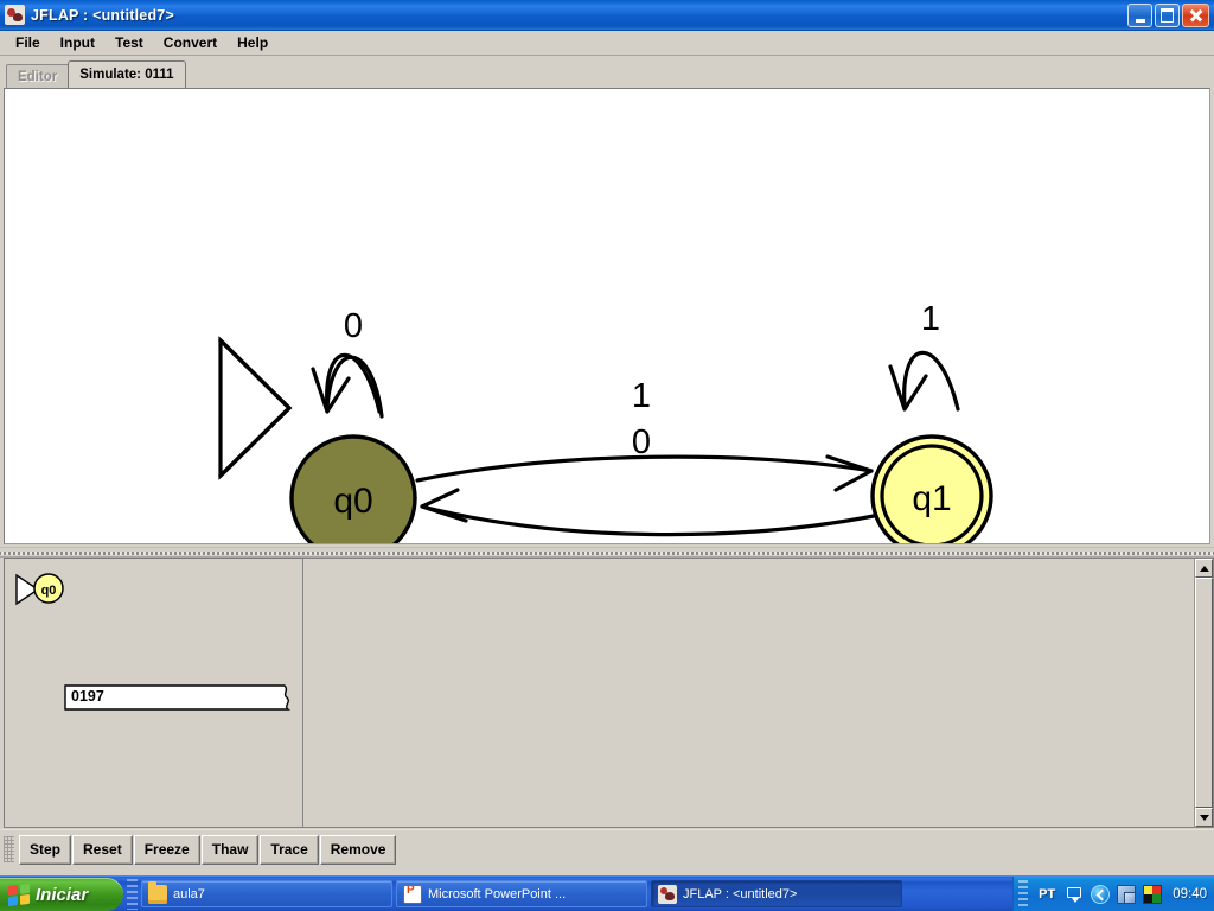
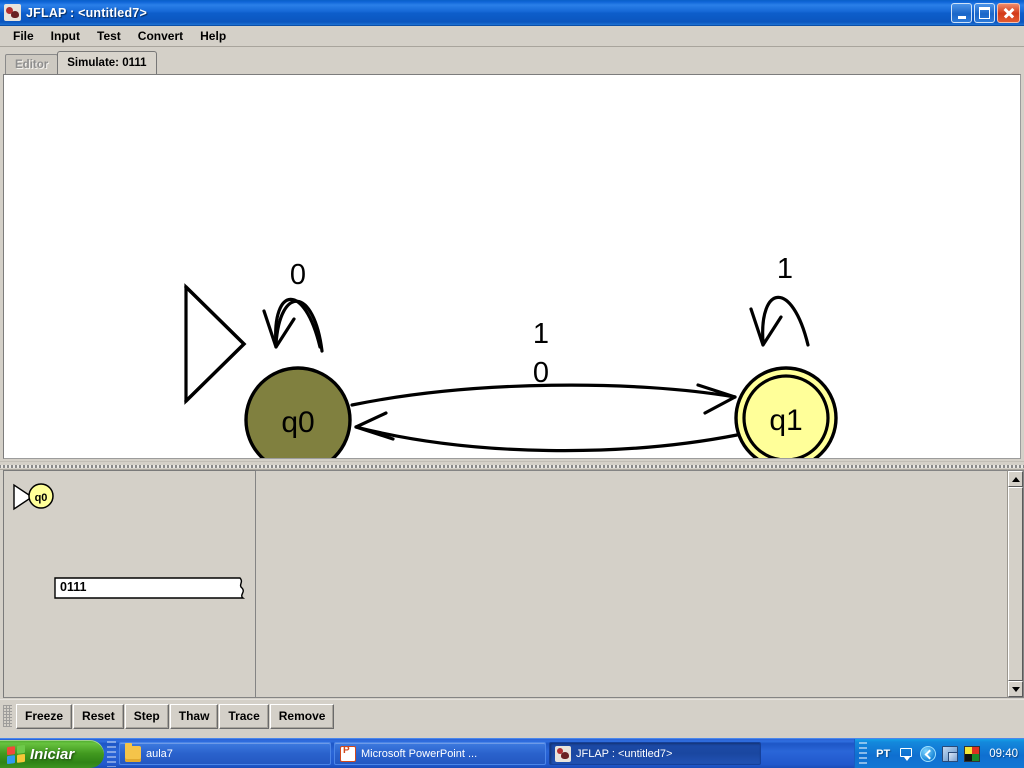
  JFLAP : <untitled7>
  File
  Input
  Test
  Convert
  Help
  Editor
  Simulate: 0111
  q0
  q1
  0
  1
  1
  0
  q0
- 0197
+ 0111
- Step
+ Freeze
  Reset
- Freeze
+ Step
  Thaw
  Trace
  Remove
  Iniciar
  aula7
  Microsoft PowerPoint ...
  JFLAP : <untitled7>
  PT
  09:40
